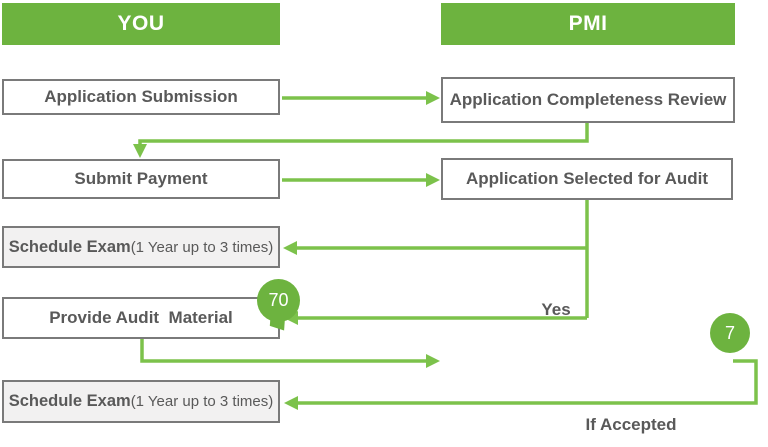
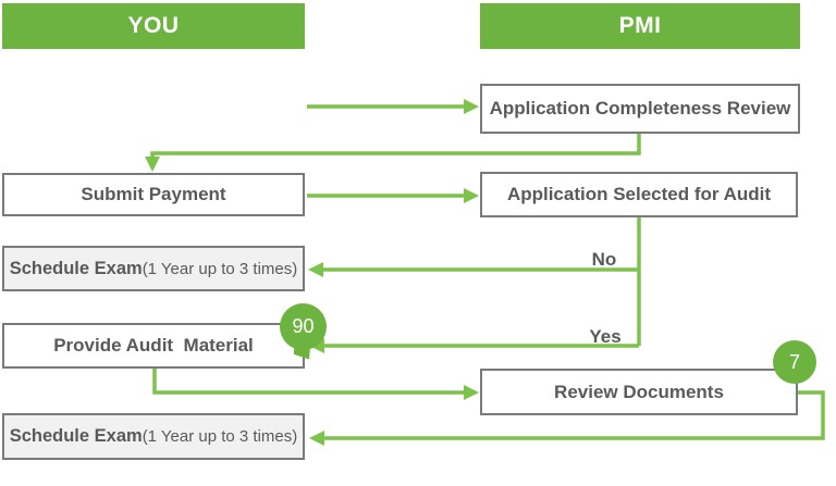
  YOU
  PMI
- Application Submission
  Submit Payment
  Schedule Exam
  (1 Year up to 3 times)
  Provide Audit Material
  Schedule Exam
  (1 Year up to 3 times)
  Application Completeness Review
  Application Selected for Audit
+ Review Documents
+ No
  Yes
- If Accepted
- 70
+ 90
  7
